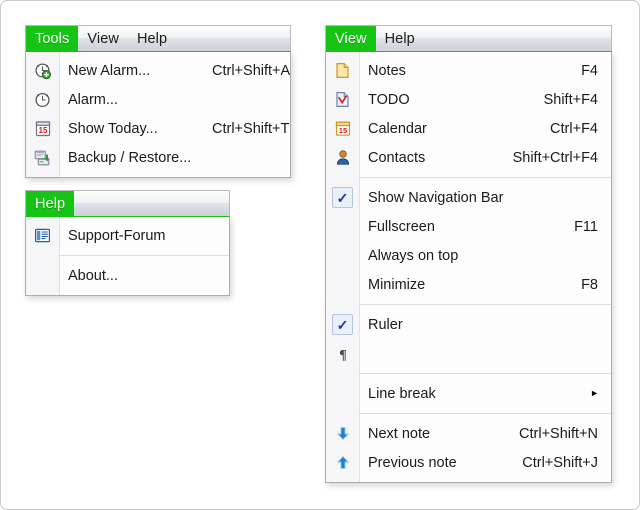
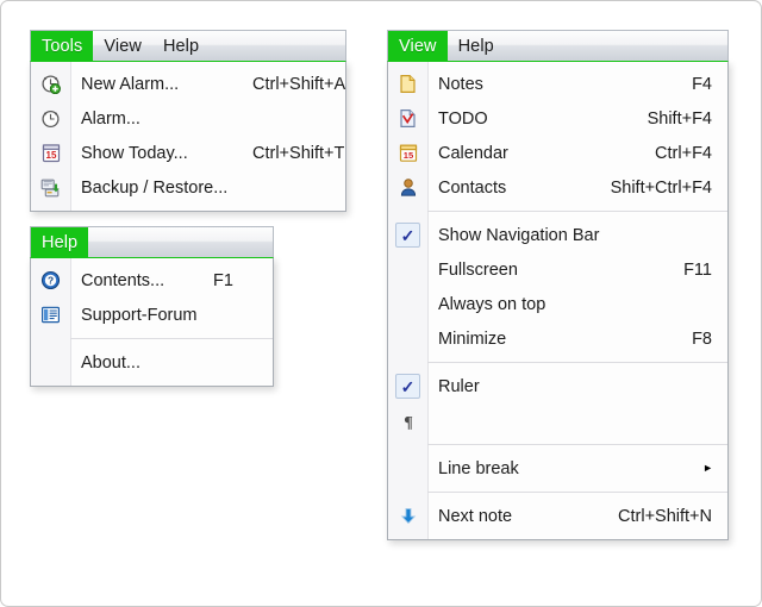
  Tools
  View
  Help
  New Alarm...
  Ctrl+Shift+A
  Alarm...
  15
  Show Today...
  Ctrl+Shift+T
  Backup / Restore...
  Help
+ ?
+ Contents...
+ F1
  Support-Forum
  About...
  View
  Help
  Notes
  F4
  TODO
  Shift+F4
  15
  Calendar
  Ctrl+F4
  Contacts
  Shift+Ctrl+F4
  ✓
  Show Navigation Bar
  Fullscreen
  F11
  Always on top
  Minimize
  F8
  ✓
  Ruler
  ¶
  Line break
  ►
  Next note
  Ctrl+Shift+N
- Previous note
- Ctrl+Shift+J
